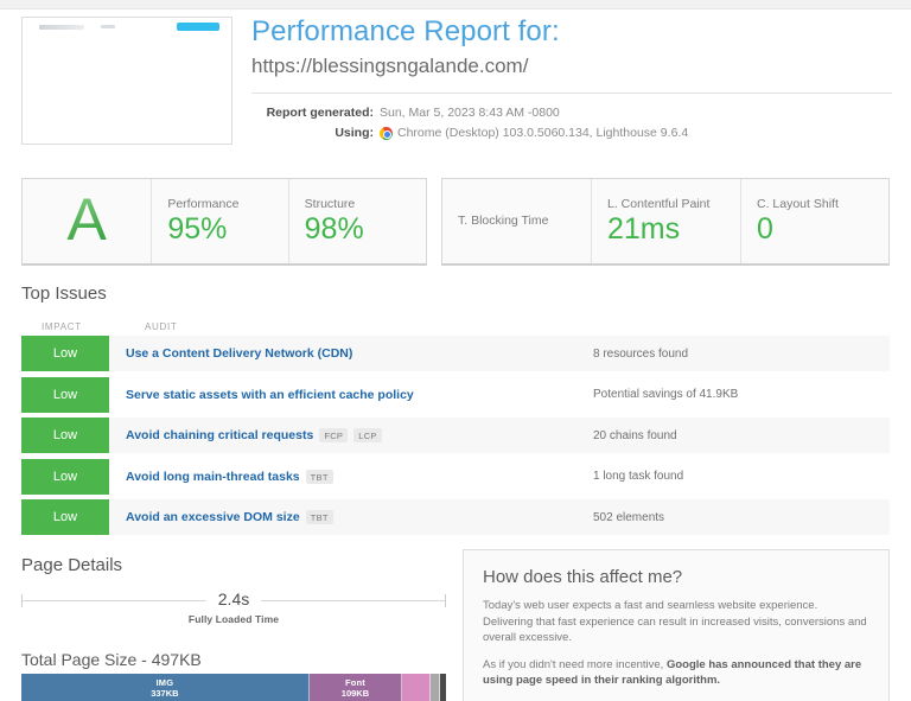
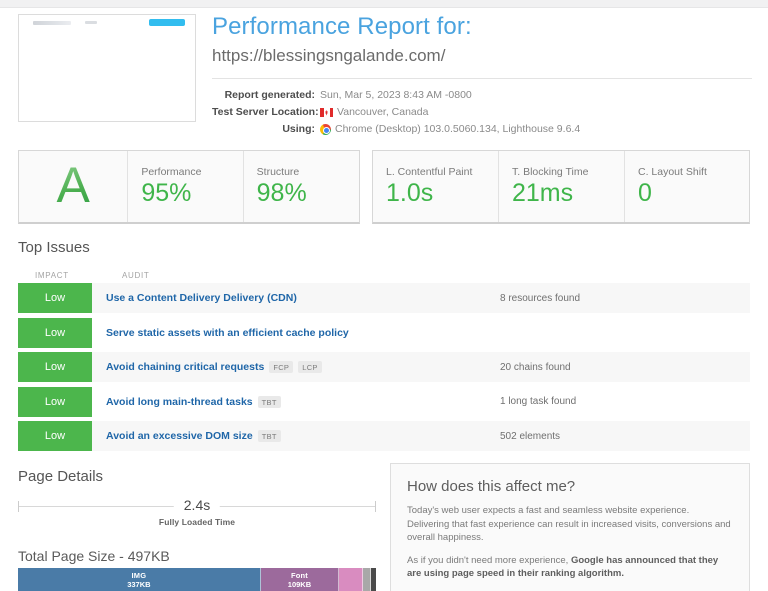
  Performance Report for:
  https://blessingsngalande.com/
  Report generated:
  Sun, Mar 5, 2023 8:43 AM -0800
+ Test Server Location:
+ Vancouver, Canada
  Using:
  Chrome (Desktop) 103.0.5060.134, Lighthouse 9.6.4
  A
  Performance
  95%
  Structure
  98%
- T. Blocking Time
+ L. Contentful Paint
+ 1.0s
- L. Contentful Paint
+ T. Blocking Time
  21ms
  C. Layout Shift
  0
  Top Issues
  IMPACT
  AUDIT
  Low
- Use a Content Delivery Network (CDN)
+ Use a Content Delivery Delivery (CDN)
  8 resources found
  Low
  Serve static assets with an efficient cache policy
- Potential savings of 41.9KB
  Low
  Avoid chaining critical requests
  FCP
  LCP
  20 chains found
  Low
  Avoid long main-thread tasks
  TBT
  1 long task found
  Low
  Avoid an excessive DOM size
  TBT
  502 elements
  Page Details
  2.4s
  Fully Loaded Time
  Total Page Size - 497KB
  IMG
  337KB
  Font
  109KB
  How does this affect me?
- Today's web user expects a fast and seamless website experience. Delivering that fast experience can result in increased visits, conversions and overall excessive.
+ Today's web user expects a fast and seamless website experience. Delivering that fast experience can result in increased visits, conversions and overall happiness.
- As if you didn't need more incentive, Google has announced that they are using page speed in their ranking algorithm.
+ As if you didn't need more experience, Google has announced that they are using page speed in their ranking algorithm.
